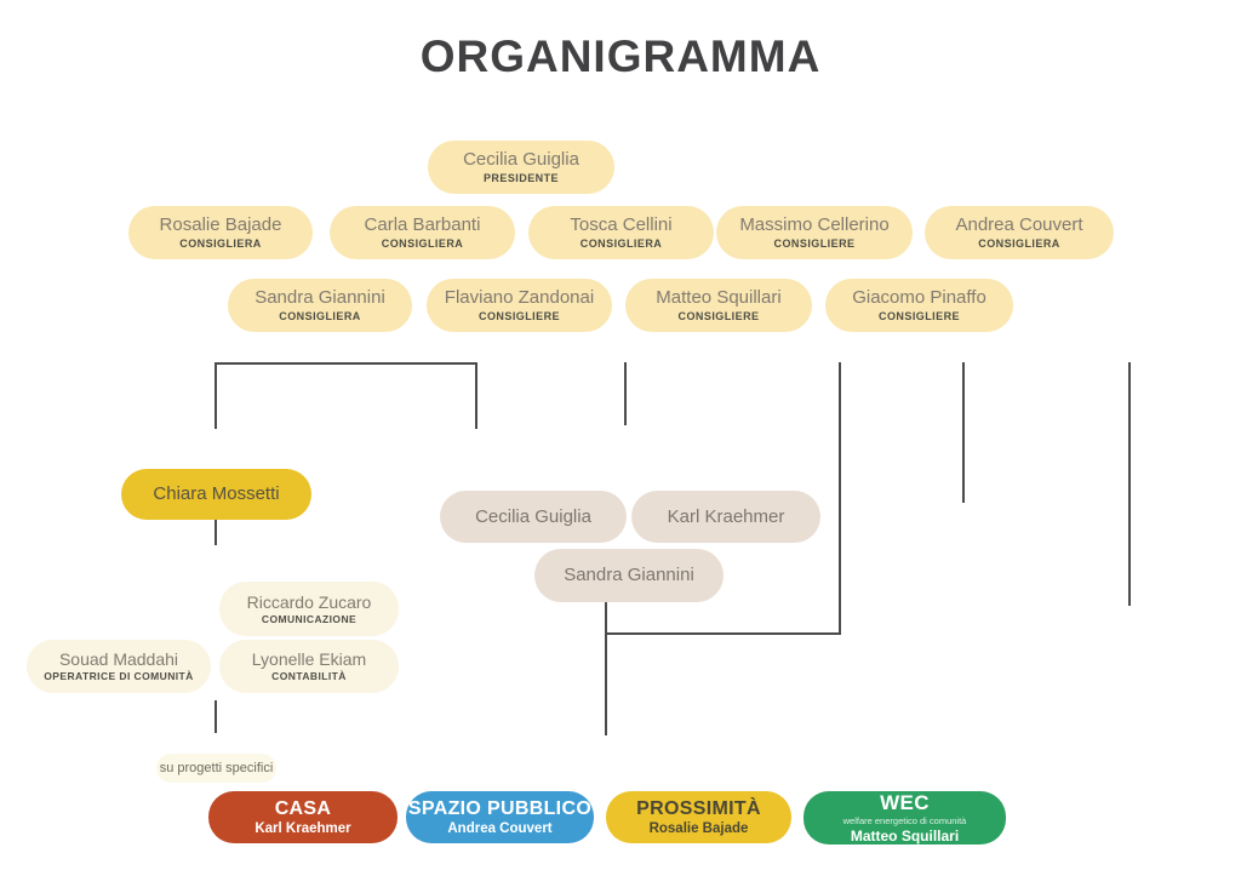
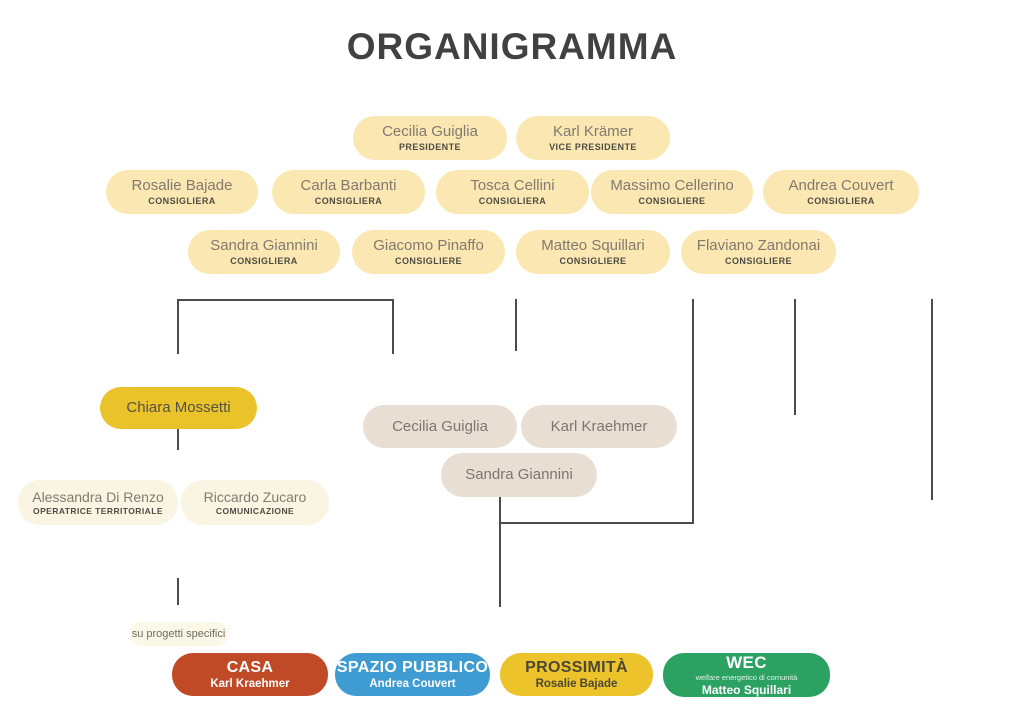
  ORGANIGRAMMA
  Cecilia Guiglia
  PRESIDENTE
+ Karl Krämer
+ VICE PRESIDENTE
  Rosalie Bajade
  CONSIGLIERA
  Carla Barbanti
  CONSIGLIERA
  Tosca Cellini
  CONSIGLIERA
  Massimo Cellerino
  CONSIGLIERE
  Andrea Couvert
  CONSIGLIERA
  Sandra Giannini
  CONSIGLIERA
- Flaviano Zandonai
+ Giacomo Pinaffo
  CONSIGLIERE
  Matteo Squillari
  CONSIGLIERE
- Giacomo Pinaffo
+ Flaviano Zandonai
  CONSIGLIERE
  Chiara Mossetti
  Cecilia Guiglia
  Karl Kraehmer
  Sandra Giannini
+ Alessandra Di Renzo
+ OPERATRICE TERRITORIALE
  Riccardo Zucaro
  COMUNICAZIONE
- Souad Maddahi
- OPERATRICE DI COMUNITÀ
- Lyonelle Ekiam
- CONTABILITÀ
  su progetti specifici
  CASA
  Karl Kraehmer
  SPAZIO PUBBLICO
  Andrea Couvert
  PROSSIMITÀ
  Rosalie Bajade
  WEC
  welfare energetico di comunità
  Matteo Squillari
